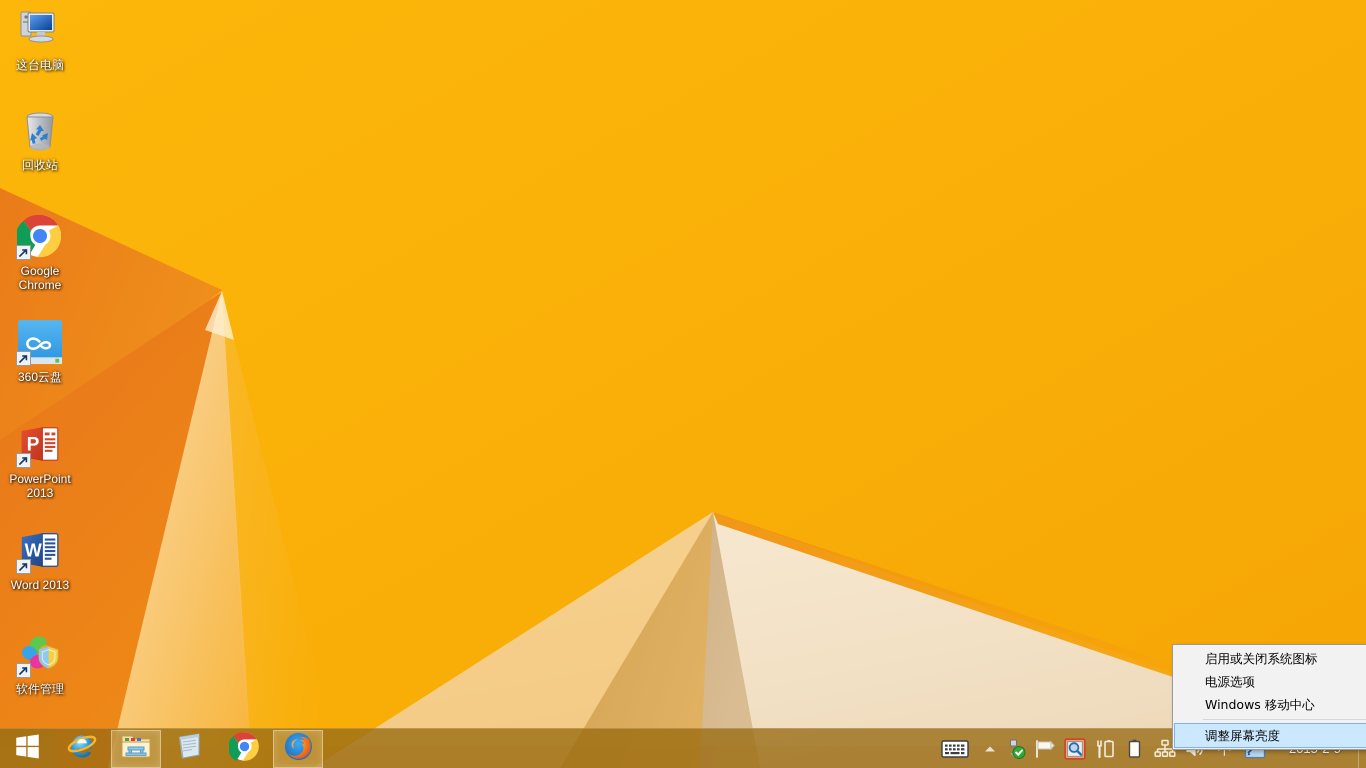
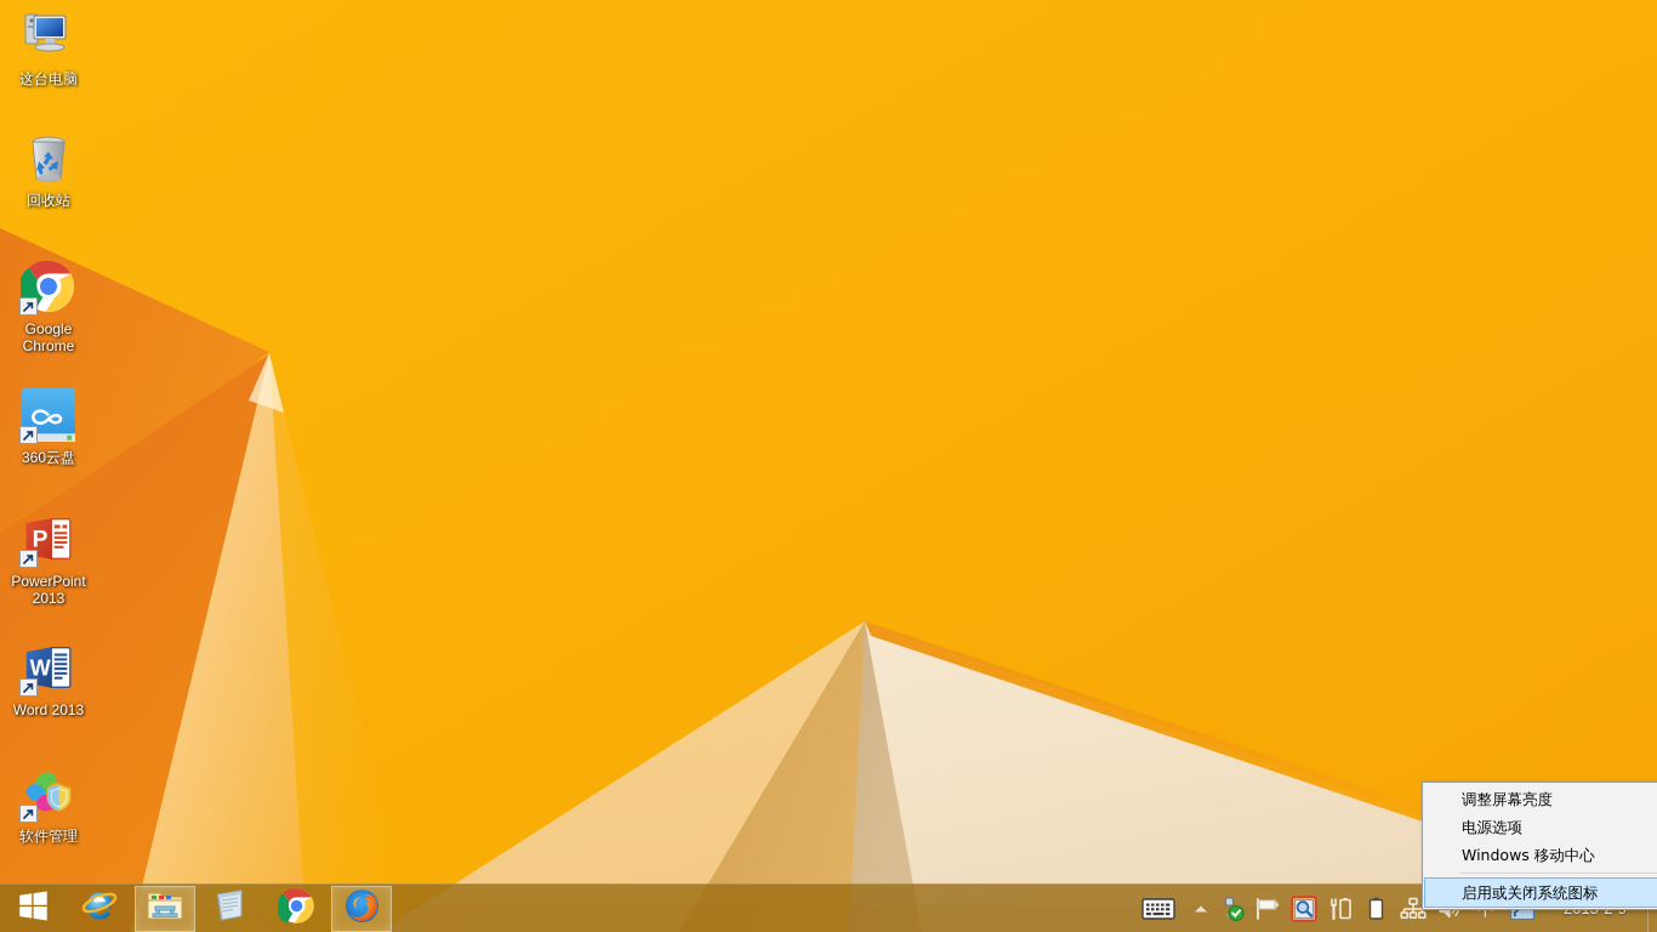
  这台电脑
  回收站
  Google Chrome
  360云盘
  P
  PowerPoint 2013
  W
  Word 2013
  软件管理
- 启用或关闭系统图标
+ 调整屏幕亮度
  电源选项
  Windows 移动中心
- 调整屏幕亮度
+ 启用或关闭系统图标
